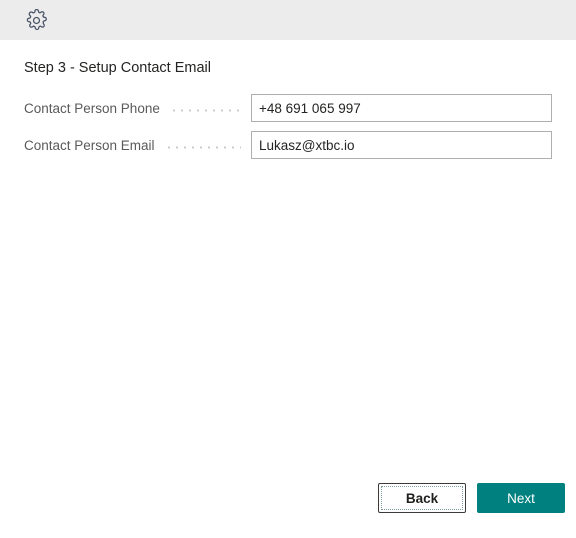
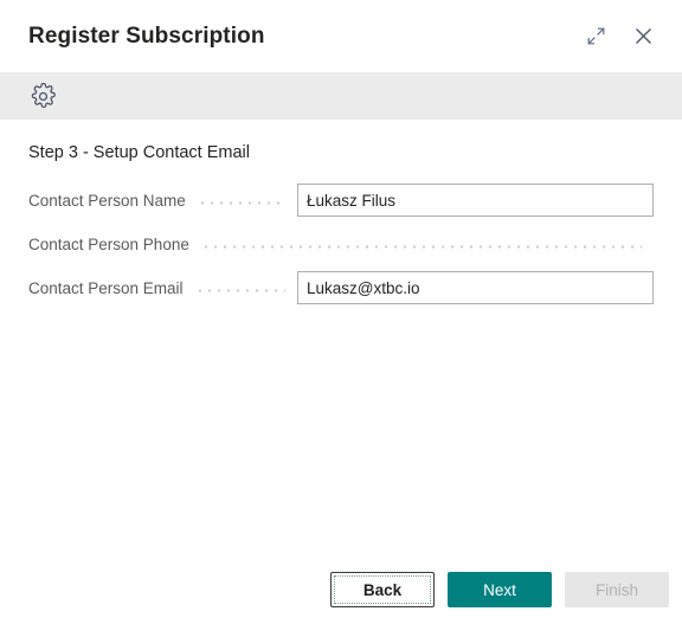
+ Register Subscription
  Step 3 - Setup Contact Email
+ Contact Person Name
+ Łukasz Filus
  Contact Person Phone
- +48 691 065 997
  Contact Person Email
  Lukasz@xtbc.io
  Back
  Next
+ Finish
